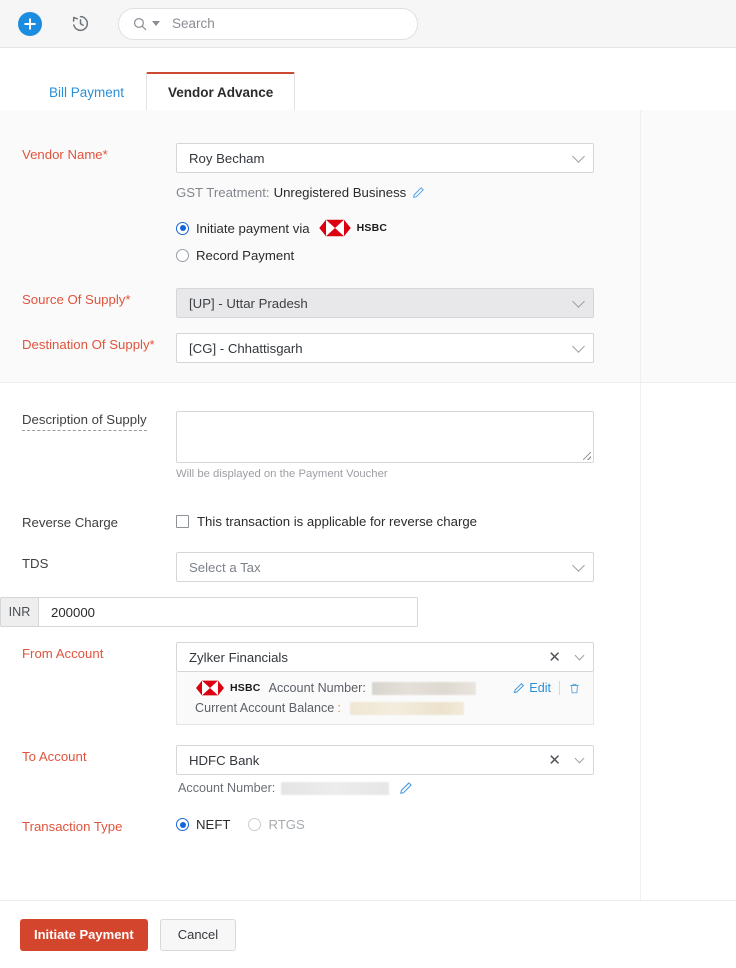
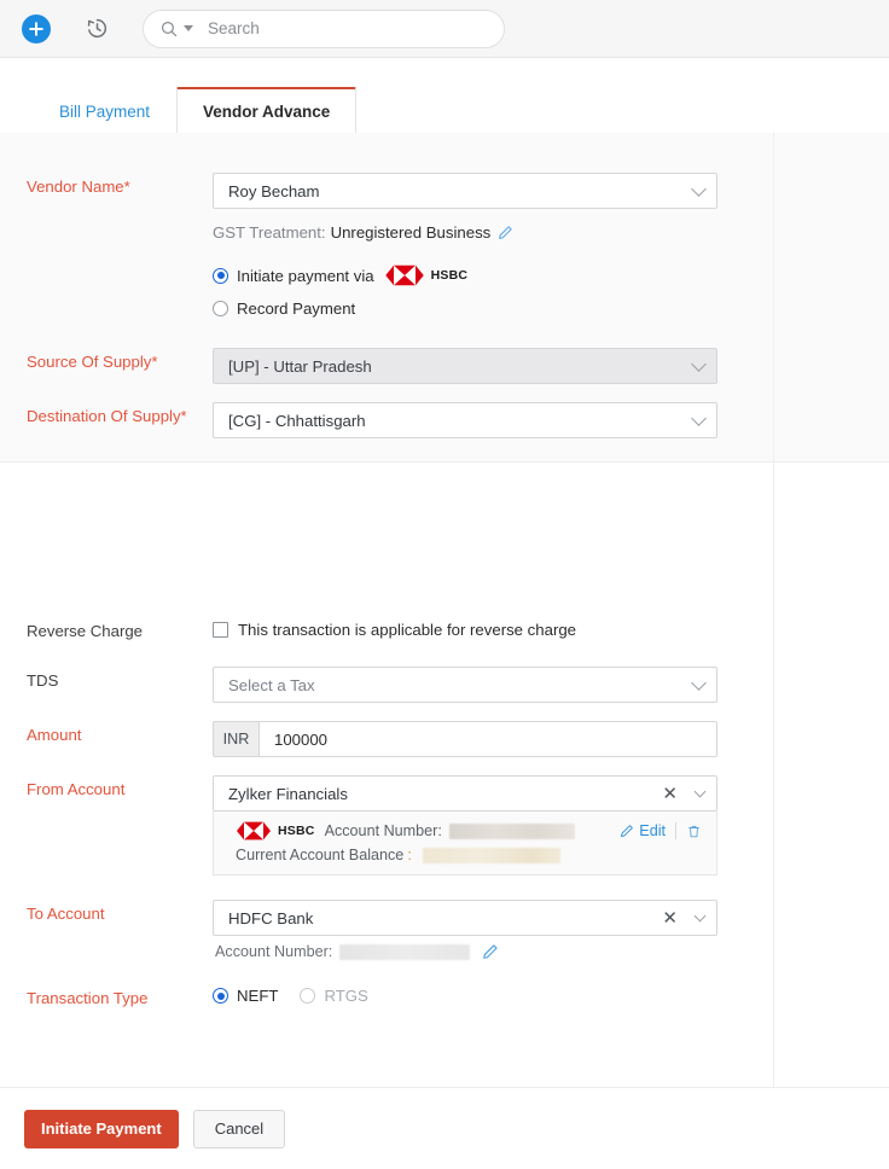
  Search
  Bill Payment
  Vendor Advance
  Vendor Name*
  Roy Becham
  GST Treatment:
  Unregistered Business
  Initiate payment via
  HSBC
  Record Payment
  Source Of Supply*
  [UP] - Uttar Pradesh
  Destination Of Supply*
  [CG] - Chhattisgarh
- Description of Supply
- Will be displayed on the Payment Voucher
  Reverse Charge
  This transaction is applicable for reverse charge
  TDS
  Select a Tax
+ Amount
  INR
- 200000
+ 100000
  From Account
  Zylker Financials
  ✕
  HSBC
  Account Number:
  Edit
  Current Account Balance
  :
  To Account
  HDFC Bank
  ✕
  Account Number:
  Transaction Type
  NEFT
  RTGS
  Initiate Payment
  Cancel
